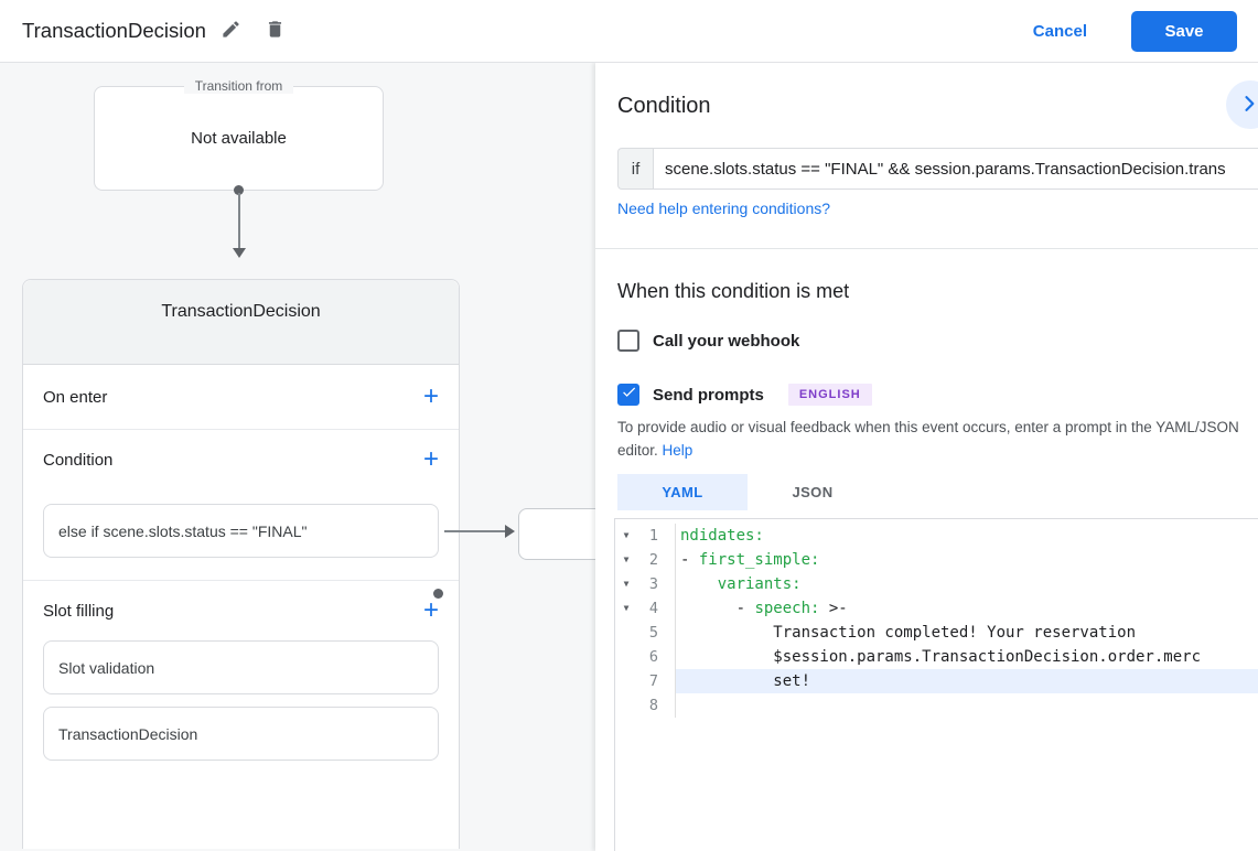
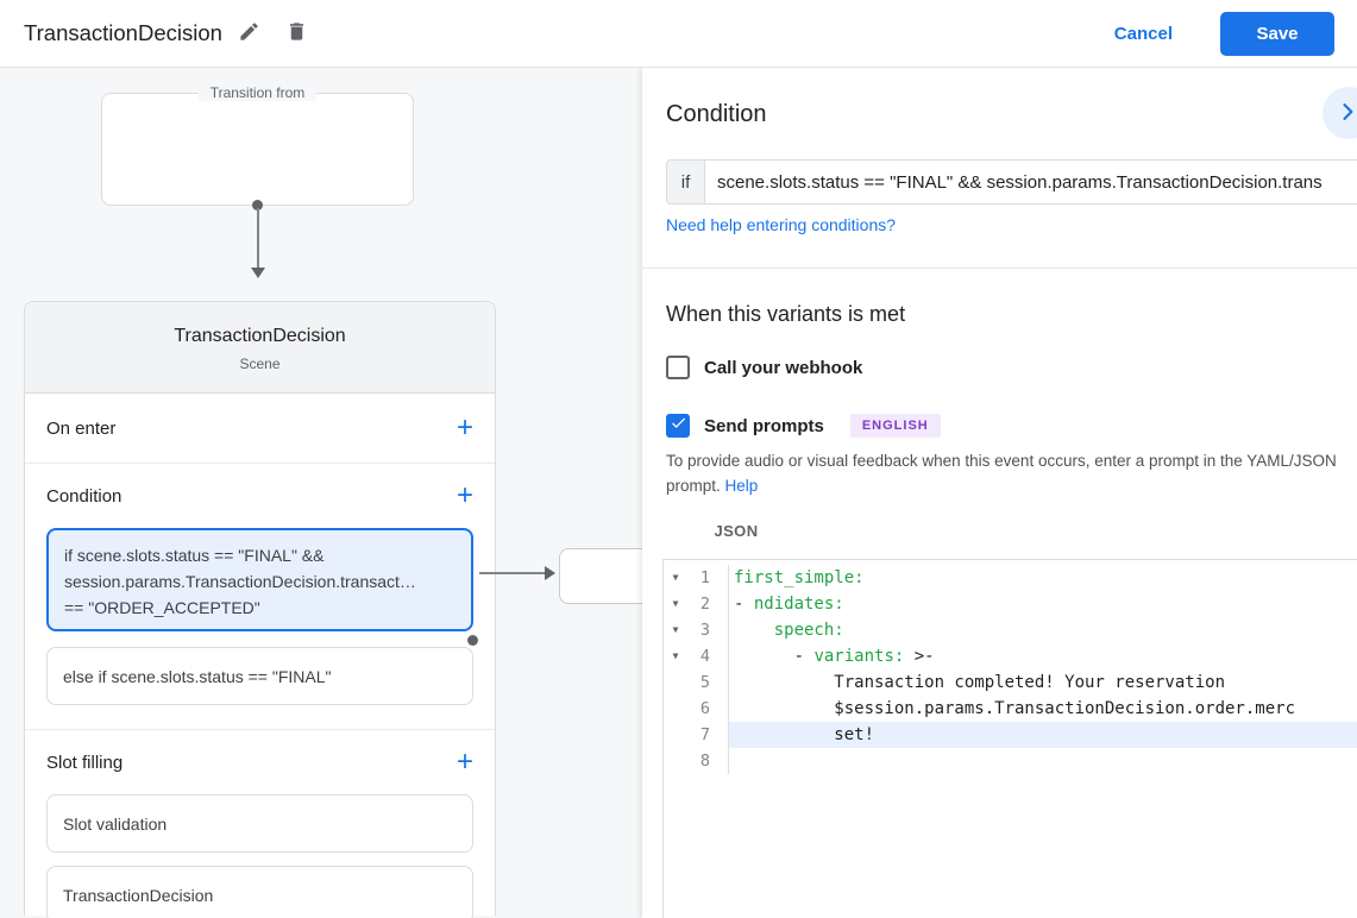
  TransactionDecision
  Cancel
  Save
  Transition from
- Not available
  TransactionDecision
+ Scene
  On enter
  +
  Condition
  +
+ if scene.slots.status == "FINAL" &&
+ session.params.TransactionDecision.transact…
+ == "ORDER_ACCEPTED"
  else if scene.slots.status == "FINAL"
  Slot filling
  +
  Slot validation
  TransactionDecision
  Condition
  if
  scene.slots.status == "FINAL" && session.params.TransactionDecision.trans
  Need help entering conditions?
- When this condition is met
+ When this variants is met
  Call your webhook
  Send prompts
  ENGLISH
- To provide audio or visual feedback when this event occurs, enter a prompt in the YAML/JSON editor. Help
+ To provide audio or visual feedback when this event occurs, enter a prompt in the YAML/JSON prompt. Help
- YAML
  JSON
  ▼
  1
- ndidates:
+ first_simple:
  ▼
  2
- - first_simple:
+ - ndidates:
  ▼
  3
- variants:
+ speech:
  ▼
  4
- - speech: >-
+ - variants: >-
  5
  Transaction completed! Your reservation
  6
  $session.params.TransactionDecision.order.merc
  7
  set!
  8
